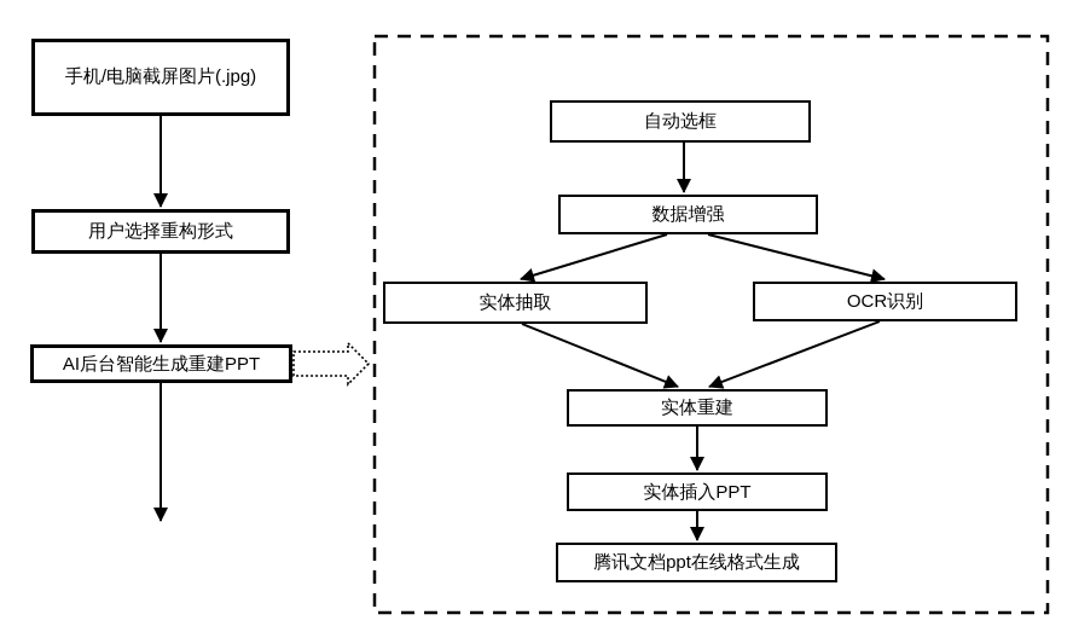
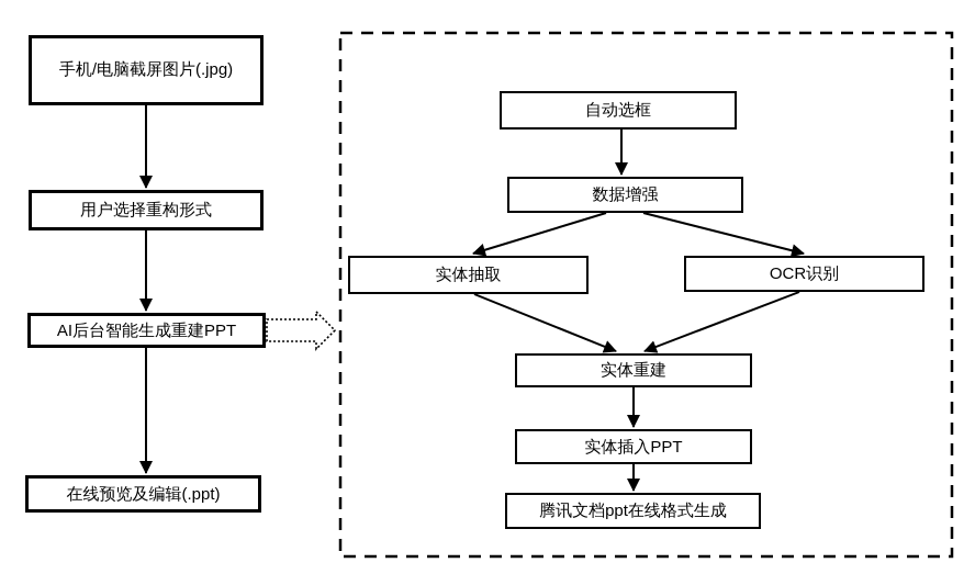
  手机/电脑截屏图片(.jpg)
  用户选择重构形式
  AI后台智能生成重建PPT
+ 在线预览及编辑(.ppt)
  自动选框
  数据增强
  实体抽取
  OCR识别
  实体重建
  实体插入PPT
  腾讯文档ppt在线格式生成
